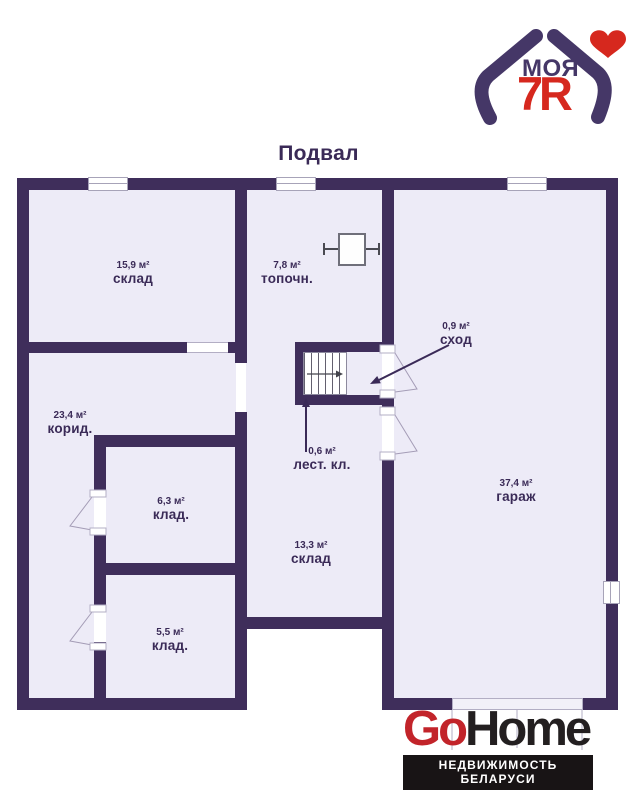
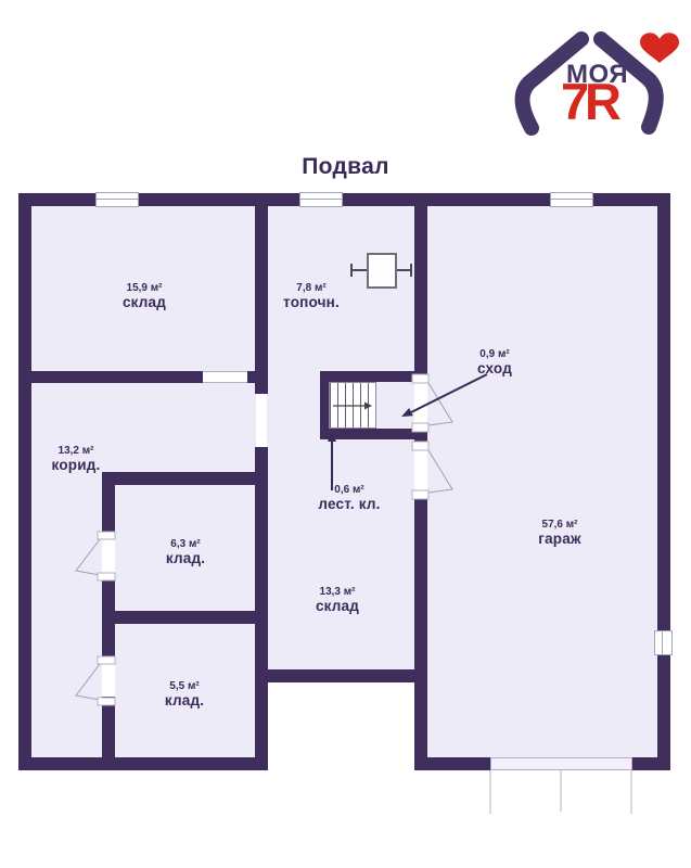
  МОЯ
  Подвал
  15,9 м²
  склад
  7,8 м²
  топочн.
- 23,4 м²
+ 13,2 м²
  корид.
  6,3 м²
  клад.
  5,5 м²
  клад.
  13,3 м²
  склад
- 37,4 м²
+ 57,6 м²
  гараж
  0,9 м²
  сход
  0,6 м²
  лест. кл.
- GoHome
- НЕДВИЖИМОСТЬ БЕЛАРУСИ
